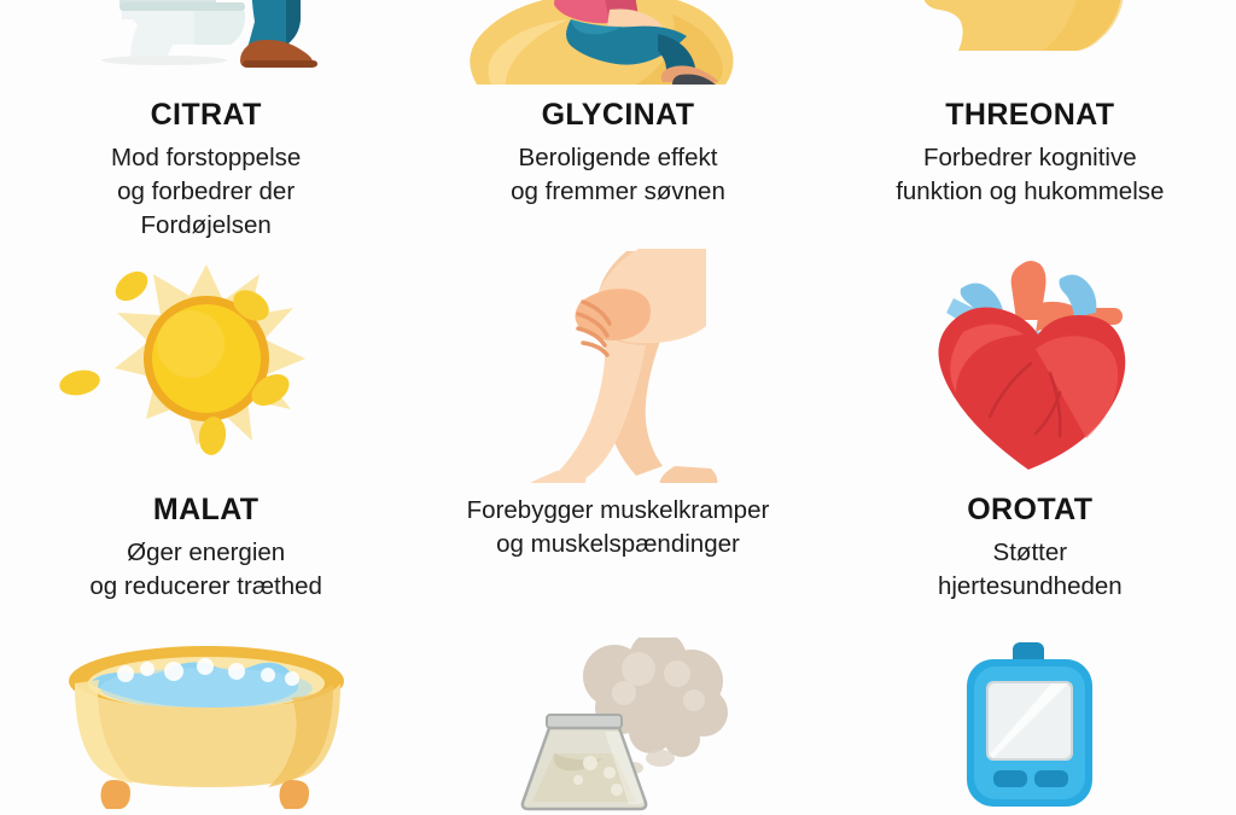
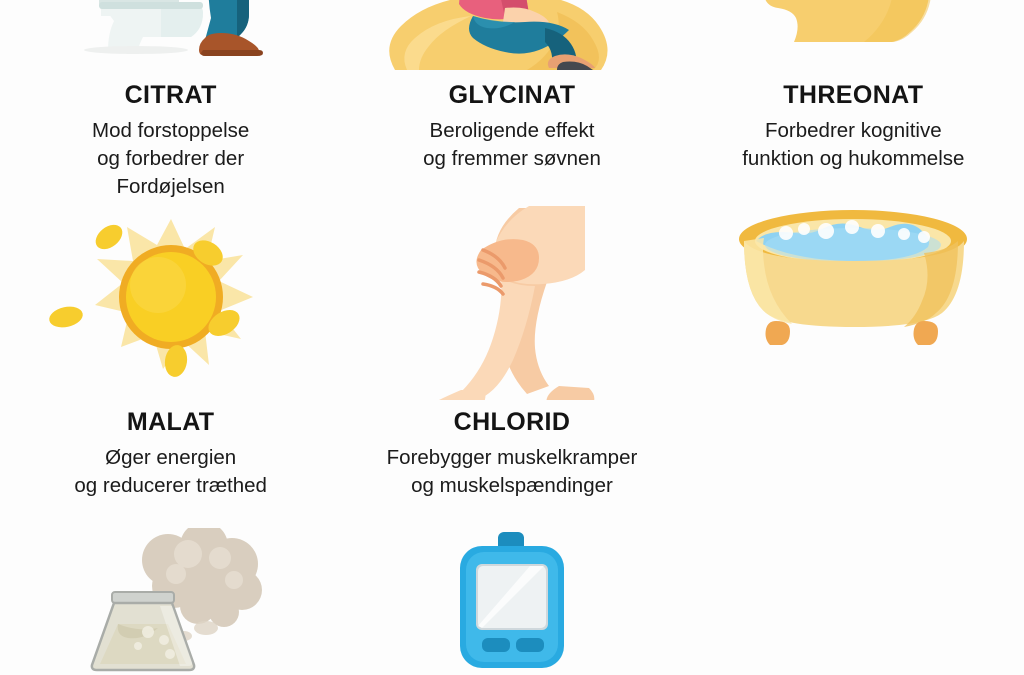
  CITRAT
  Mod forstoppelse
  og forbedrer der
  Fordøjelsen
  GLYCINAT
  Beroligende effekt
  og fremmer søvnen
  THREONAT
  Forbedrer kognitive
  funktion og hukommelse
  MALAT
  Øger energien
  og reducerer træthed
+ CHLORID
  Forebygger muskelkramper
  og muskelspændinger
- OROTAT
- Støtter
- hjertesundheden
